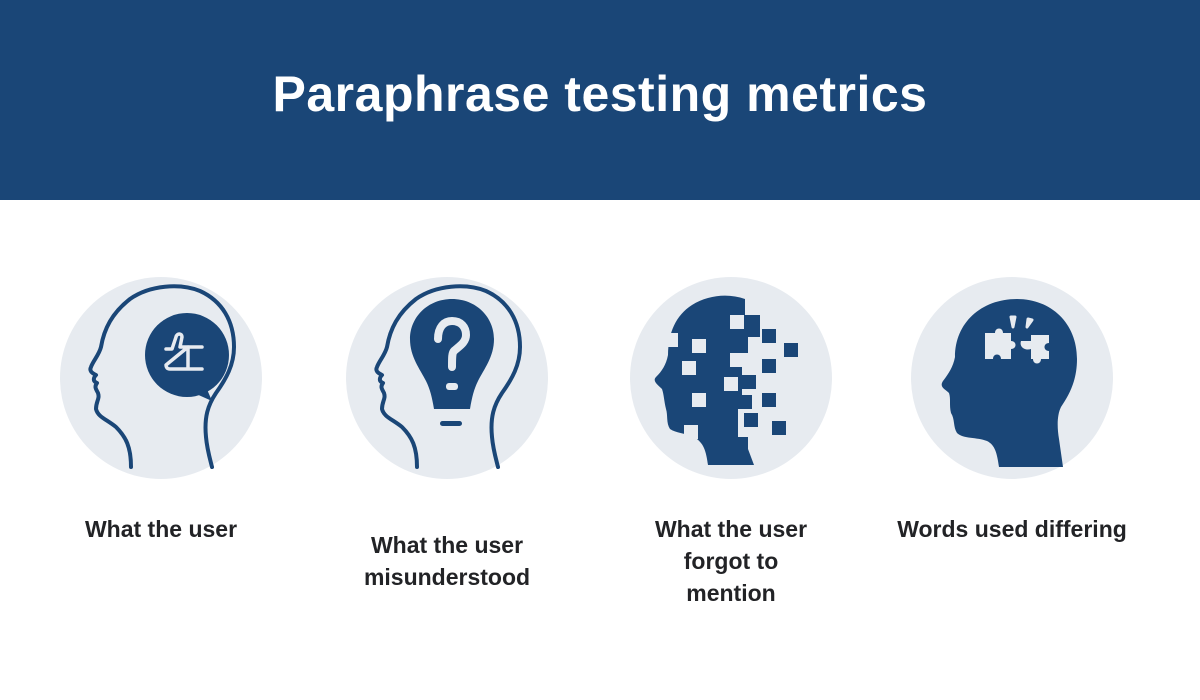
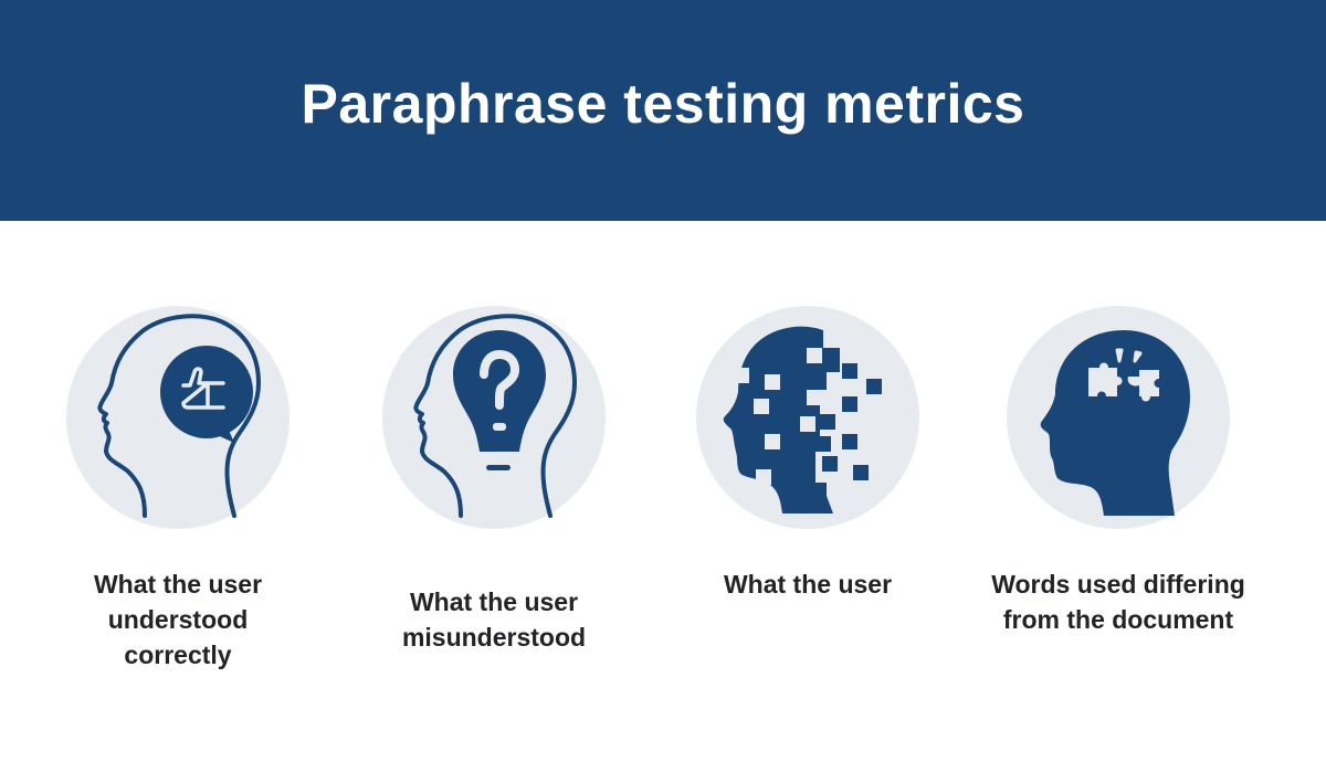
  Paraphrase testing metrics
  What the user
+ understood
+ correctly
  What the user
  misunderstood
  What the user
- forgot to
- mention
  Words used differing
+ from the document
